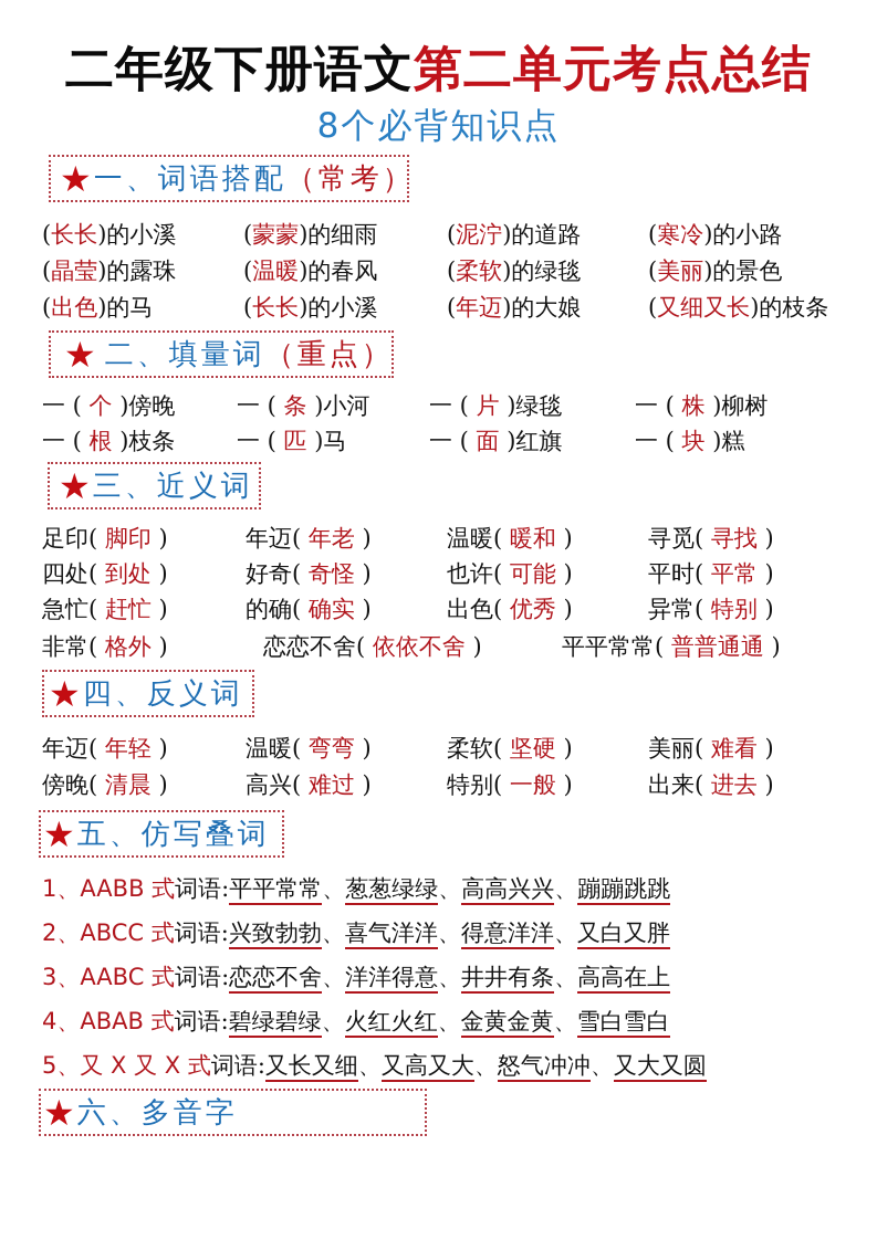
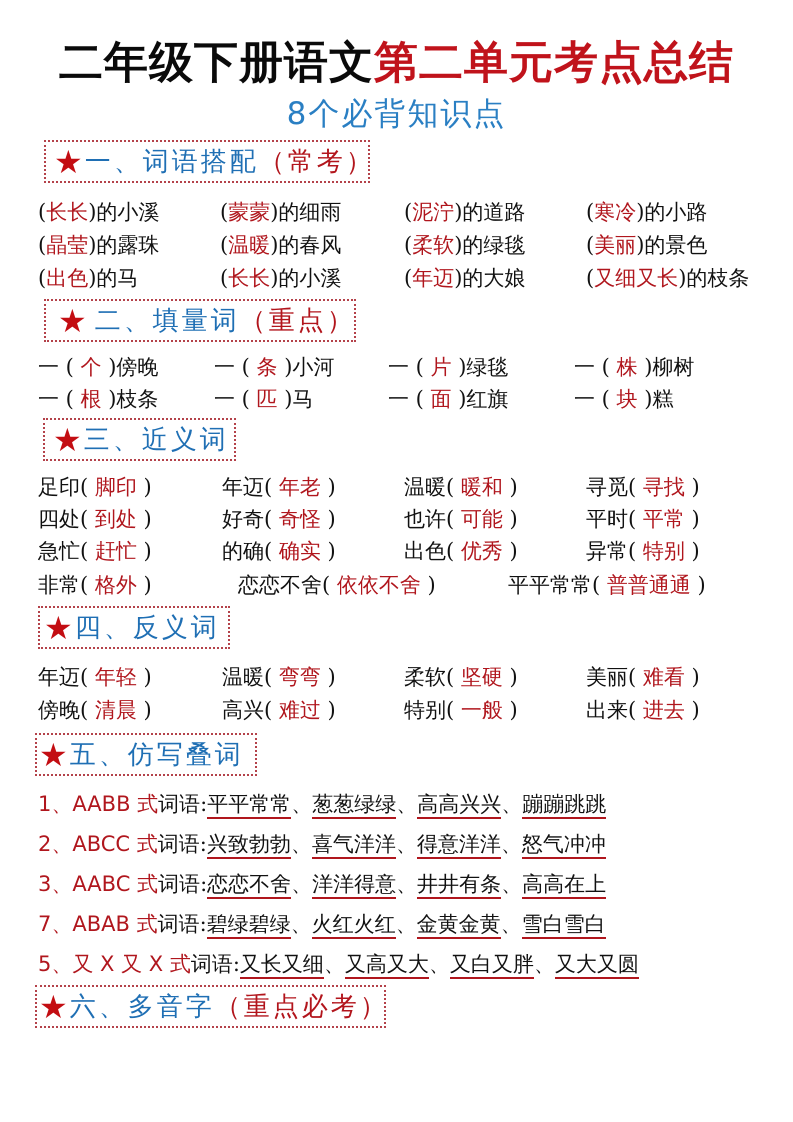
  二年级下册语文第二单元考点总结
  8个必背知识点
  ★
  一、词语搭配
  （常考）
  (长长)的小溪
  (蒙蒙)的细雨
  (泥泞)的道路
  (寒冷)的小路
  (晶莹)的露珠
  (温暖)的春风
  (柔软)的绿毯
  (美丽)的景色
  (出色)的马
  (长长)的小溪
  (年迈)的大娘
  (又细又长)的枝条
  ★
  二、填量词
  （重点）
  一 ( 个 )傍晚
  一 ( 条 )小河
  一 ( 片 )绿毯
  一 ( 株 )柳树
  一 ( 根 )枝条
  一 ( 匹 )马
  一 ( 面 )红旗
  一 ( 块 )糕
  ★
  三、近义词
  足印( 脚印 )
  年迈( 年老 )
  温暖( 暖和 )
  寻觅( 寻找 )
  四处( 到处 )
  好奇( 奇怪 )
  也许( 可能 )
  平时( 平常 )
  急忙( 赶忙 )
  的确( 确实 )
  出色( 优秀 )
  异常( 特别 )
  非常( 格外 )
  恋恋不舍( 依依不舍 )
  平平常常( 普普通通 )
  ★
  四、反义词
  年迈( 年轻 )
  温暖( 弯弯 )
  柔软( 坚硬 )
  美丽( 难看 )
  傍晚( 清晨 )
  高兴( 难过 )
  特别( 一般 )
  出来( 进去 )
  ★
  五、仿写叠词
  1、AABB 式词语:平平常常、葱葱绿绿、高高兴兴、蹦蹦跳跳
- 2、ABCC 式词语:兴致勃勃、喜气洋洋、得意洋洋、又白又胖
+ 2、ABCC 式词语:兴致勃勃、喜气洋洋、得意洋洋、怒气冲冲
  3、AABC 式词语:恋恋不舍、洋洋得意、井井有条、高高在上
- 4、ABAB 式词语:碧绿碧绿、火红火红、金黄金黄、雪白雪白
+ 7、ABAB 式词语:碧绿碧绿、火红火红、金黄金黄、雪白雪白
- 5、又 X 又 X 式词语:又长又细、又高又大、怒气冲冲、又大又圆
+ 5、又 X 又 X 式词语:又长又细、又高又大、又白又胖、又大又圆
  ★
  六、多音字
+ （重点必考）
